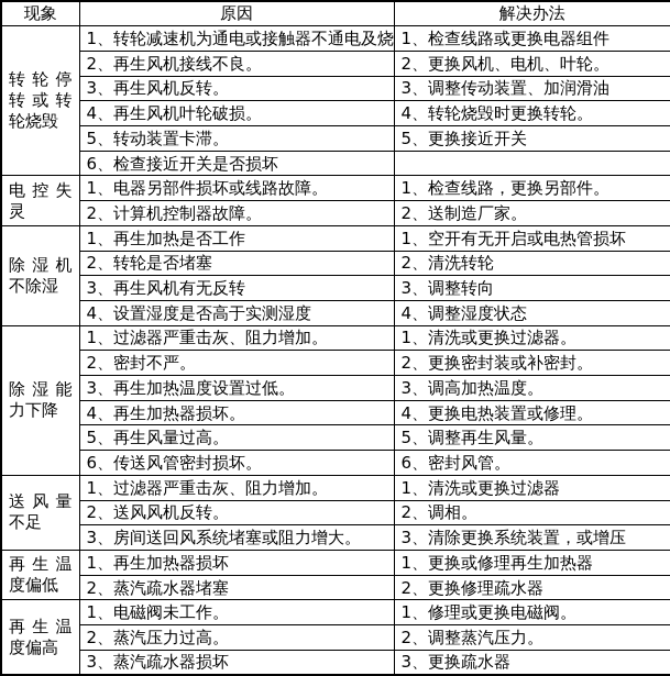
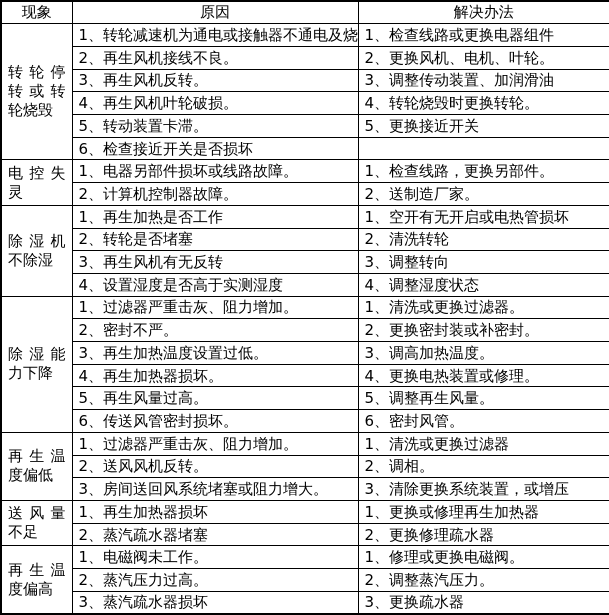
  现象	原因	解决办法
  转轮停转或转轮烧毁	1、转轮减速机为通电或接触器不通电及烧	1、检查线路或更换电器组件
  2、再生风机接线不良。	2、更换风机、电机、叶轮。
  3、再生风机反转。	3、调整传动装置、加润滑油
  4、再生风机叶轮破损。	4、转轮烧毁时更换转轮。
  5、转动装置卡滞。	5、更换接近开关
  6、检查接近开关是否损坏
  电控失灵	1、电器另部件损坏或线路故障。	1、检查线路，更换另部件。
  2、计算机控制器故障。	2、送制造厂家。
  除湿机不除湿	1、再生加热是否工作	1、空开有无开启或电热管损坏
  2、转轮是否堵塞	2、清洗转轮
  3、再生风机有无反转	3、调整转向
  4、设置湿度是否高于实测湿度	4、调整湿度状态
  除湿能力下降	1、过滤器严重击灰、阻力增加。	1、清洗或更换过滤器。
  2、密封不严。	2、更换密封装或补密封。
  3、再生加热温度设置过低。	3、调高加热温度。
  4、再生加热器损坏。	4、更换电热装置或修理。
  5、再生风量过高。	5、调整再生风量。
  6、传送风管密封损坏。	6、密封风管。
- 送风量不足	1、过滤器严重击灰、阻力增加。	1、清洗或更换过滤器
+ 再生温度偏低	1、过滤器严重击灰、阻力增加。	1、清洗或更换过滤器
  2、送风风机反转。	2、调相。
  3、房间送回风系统堵塞或阻力增大。	3、清除更换系统装置，或增压
- 再生温度偏低	1、再生加热器损坏	1、更换或修理再生加热器
+ 送风量不足	1、再生加热器损坏	1、更换或修理再生加热器
  2、蒸汽疏水器堵塞	2、更换修理疏水器
  再生温度偏高	1、电磁阀未工作。	1、修理或更换电磁阀。
  2、蒸汽压力过高。	2、调整蒸汽压力。
  3、蒸汽疏水器损坏	3、更换疏水器
